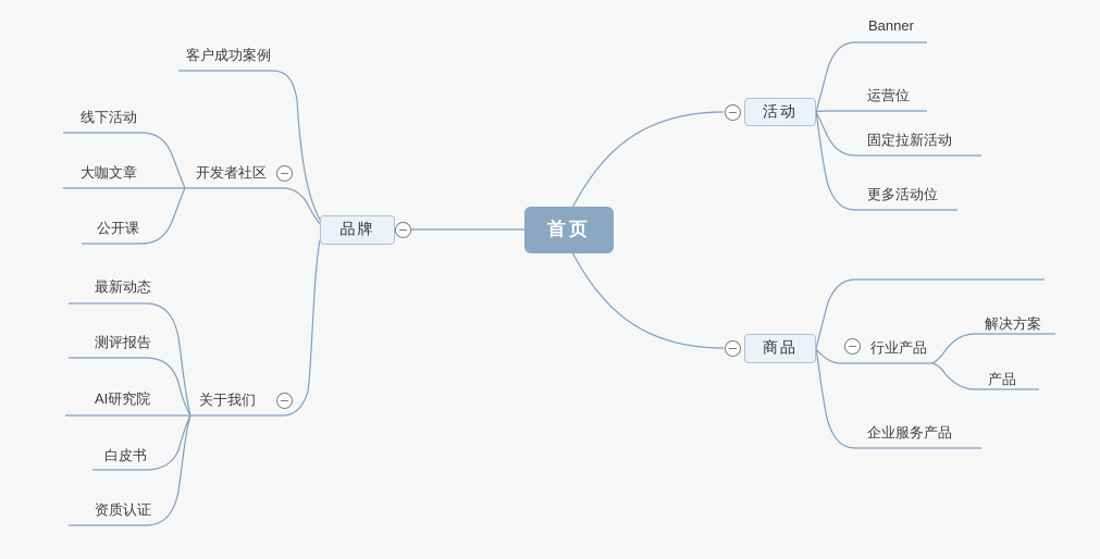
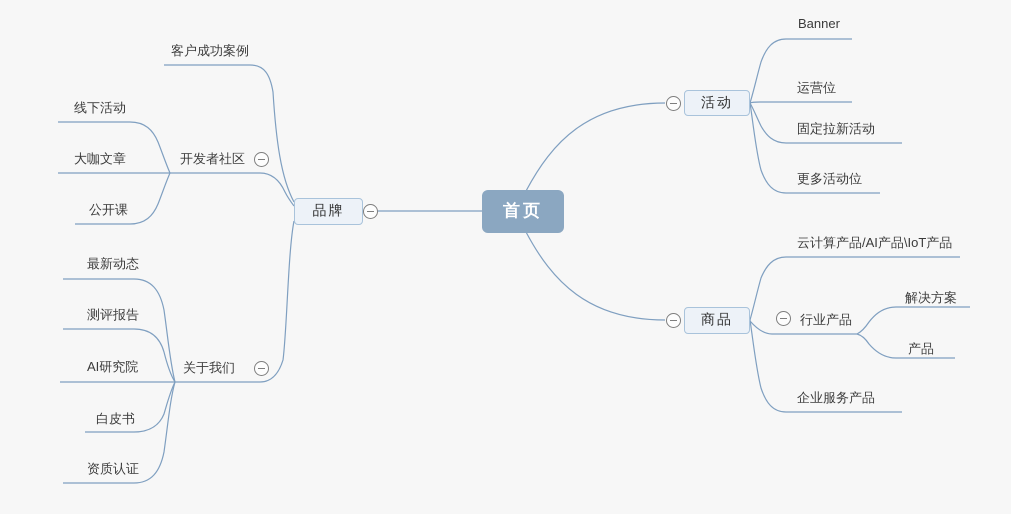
  首页
  品牌
  活动
  商品
  客户成功案例
  开发者社区
  线下活动
  大咖文章
  公开课
  关于我们
  最新动态
  测评报告
  AI研究院
  白皮书
  资质认证
  Banner
  运营位
  固定拉新活动
  更多活动位
+ 云计算产品/AI产品\IoT产品
  行业产品
  解决方案
  产品
  企业服务产品
